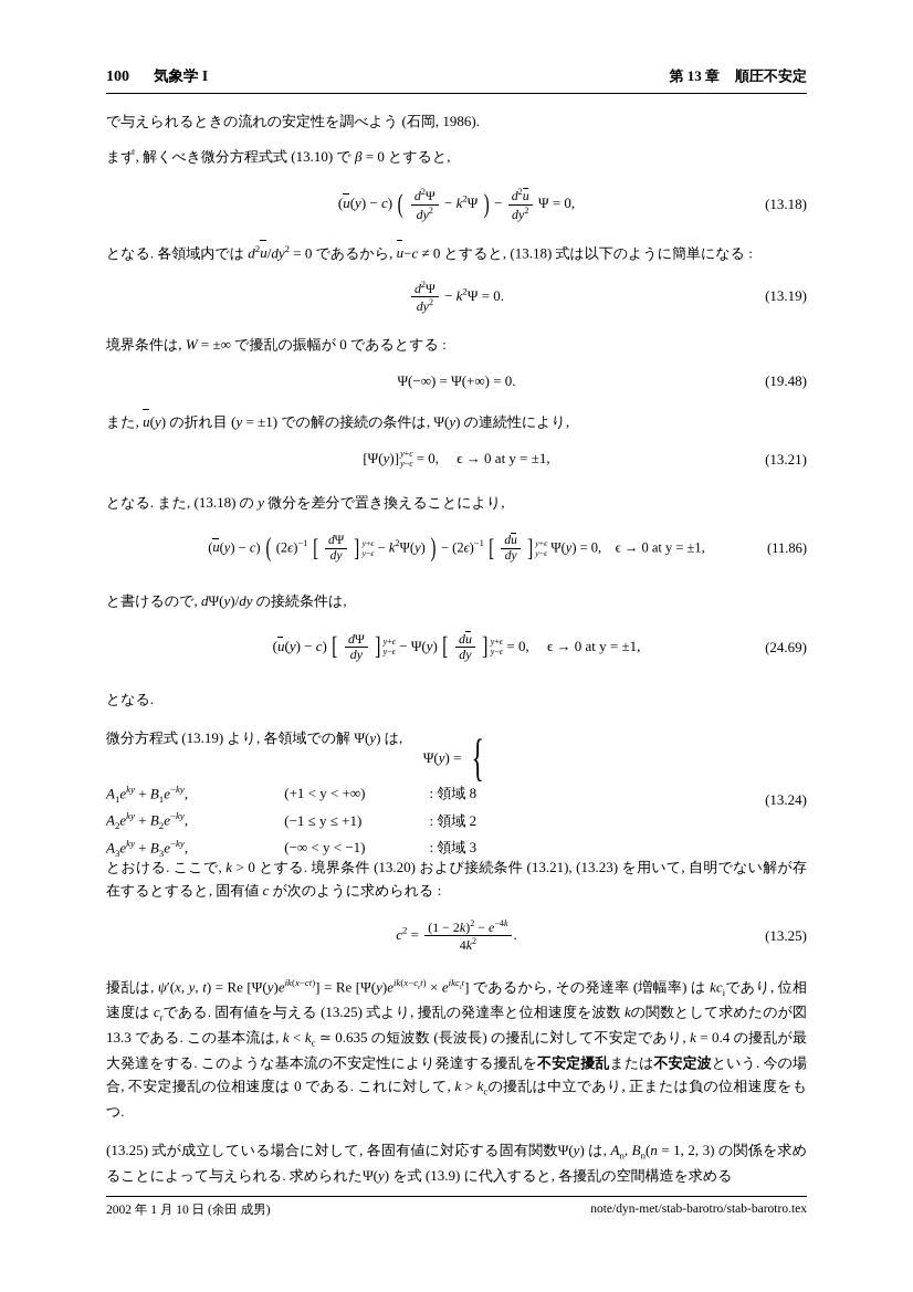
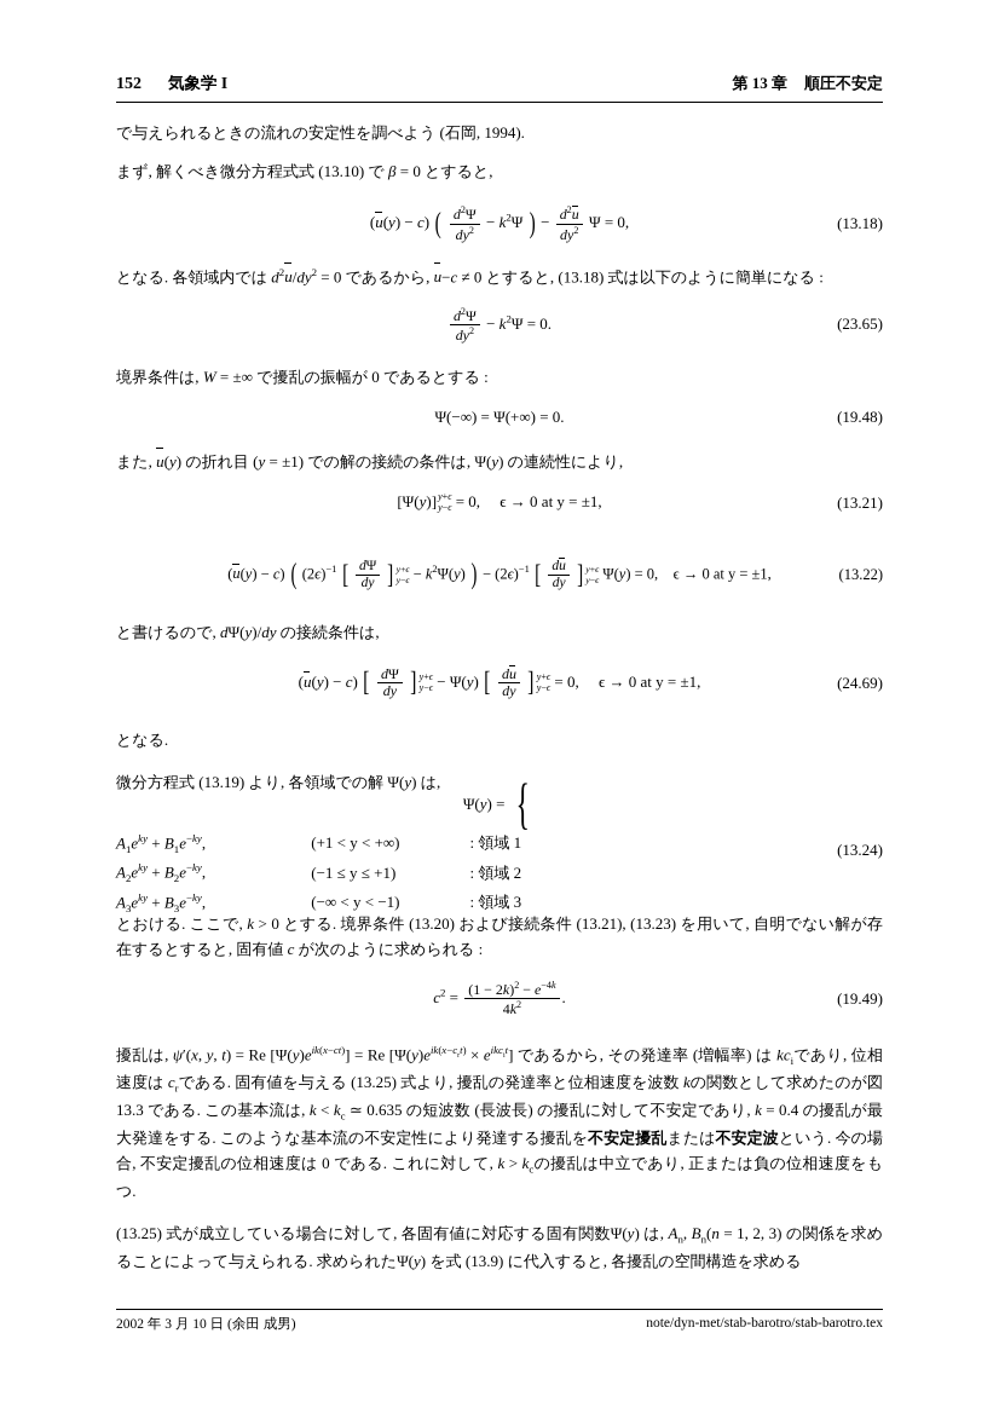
- 100
+ 152
  気象学 I
  第 13 章 順圧不安定
- で与えられるときの流れの安定性を調べよう (石岡, 1986).
+ で与えられるときの流れの安定性を調べよう (石岡, 1994).
  まず, 解くべき微分方程式式 (13.10) で β = 0 とすると,
  (u(y) − c) (
  d2Ψ
  dy2
  − k2Ψ ) −
  d2u
  dy2
  Ψ = 0,
  (13.18)
  となる. 各領域内では d2u/dy2 = 0 であるから, u−c ≠ 0 とすると, (13.18) 式は以下のように簡単になる :
  d2Ψ
  dy2
  − k2Ψ = 0.
- (13.19)
+ (23.65)
  境界条件は, W = ±∞ で擾乱の振幅が 0 であるとする :
  Ψ(−∞) = Ψ(+∞) = 0.
  (19.48)
  また, u(y) の折れ目 (y = ±1) での解の接続の条件は, Ψ(y) の連続性により,
  [Ψ(y)]
  y+ϵ
  y−ϵ
  = 0, ϵ → 0 at y = ±1,
  (13.21)
- となる. また, (13.18) の y 微分を差分で置き換えることにより,
  (u(y) − c) ( (2ϵ)−1 [
  dΨ
  dy
  ]
  y+ϵ
  y−ϵ
  − k2Ψ(y) ) − (2ϵ)−1 [
  du
  dy
  ]
  y+ϵ
  y−ϵ
  Ψ(y) = 0, ϵ → 0 at y = ±1,
- (11.86)
+ (13.22)
  と書けるので, dΨ(y)/dy の接続条件は,
  (u(y) − c) [
  dΨ
  dy
  ]
  y+ϵ
  y−ϵ
  − Ψ(y) [
  du
  dy
  ]
  y+ϵ
  y−ϵ
  = 0, ϵ → 0 at y = ±1,
  (24.69)
  となる.
  微分方程式 (13.19) より, 各領域での解 Ψ(y) は,
- Ψ(y) = { A1eky + B1e−ky, (+1 < y < +∞) : 領域 8 A2eky + B2e−ky, (−1 ≤ y ≤ +1) : 領域 2 A3eky + B3e−ky, (−∞ < y < −1) : 領域 3
+ Ψ(y) = { A1eky + B1e−ky, (+1 < y < +∞) : 領域 1 A2eky + B2e−ky, (−1 ≤ y ≤ +1) : 領域 2 A3eky + B3e−ky, (−∞ < y < −1) : 領域 3
  (13.24)
  とおける. ここで, k > 0 とする. 境界条件 (13.20) および接続条件 (13.21), (13.23) を用いて, 自明でない解が存在するとすると, 固有値 c が次のように求められる :
  c2 =
  (1 − 2k)2 − e−4k
  4k2
  .
- (13.25)
+ (19.49)
  擾乱は, ψ′(x, y, t) = Re [Ψ(y)eik(x−ct)] = Re [Ψ(y)eik(x−c t) × eikc t] であるから, その発達率 (増幅率) は kciであり, 位相速度は crである. 固有値を与える (13.25) 式より, 擾乱の発達率と位相速度を波数 kの関数として求めたのが図 13.3 である. この基本流は, k < kc ≃ 0.635 の短波数 (長波長) の擾乱に対して不安定であり, k = 0.4 の擾乱が最大発達をする. このような基本流の不安定性により発達する擾乱を不安定擾乱または不安定波という. 今の場合, 不安定擾乱の位相速度は 0 である. これに対して, k > kcの擾乱は中立であり, 正または負の位相速度をもつ.
  (13.25) 式が成立している場合に対して, 各固有値に対応する固有関数Ψ(y) は, An, Bn(n = 1, 2, 3) の関係を求めることによって与えられる. 求められたΨ(y) を式 (13.9) に代入すると, 各擾乱の空間構造を求める
- 2002 年 1 月 10 日 (余田 成男)
+ 2002 年 3 月 10 日 (余田 成男)
  note/dyn-met/stab-barotro/stab-barotro.tex
